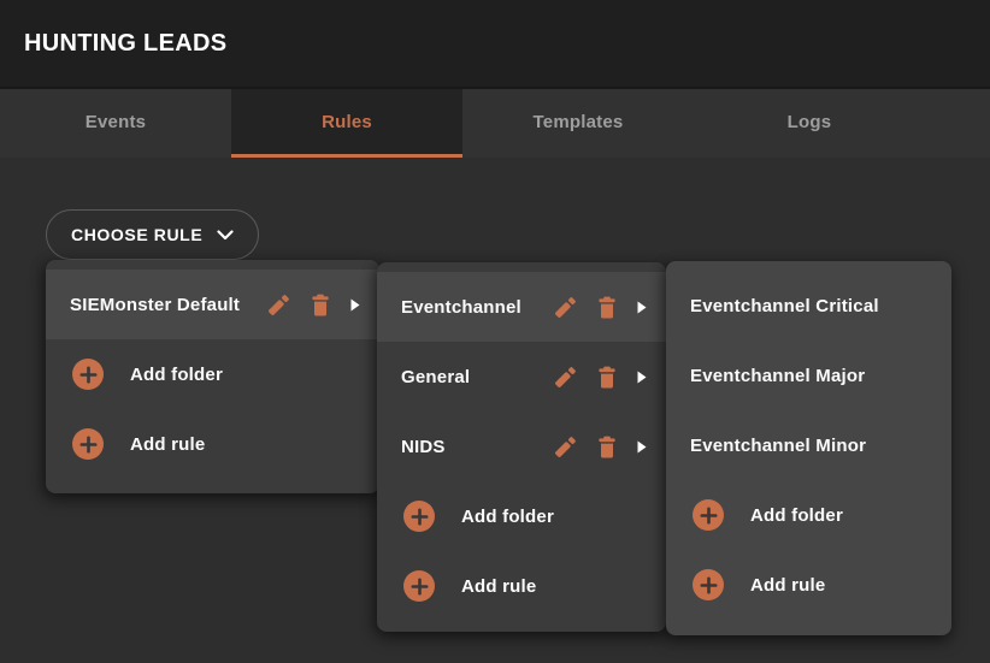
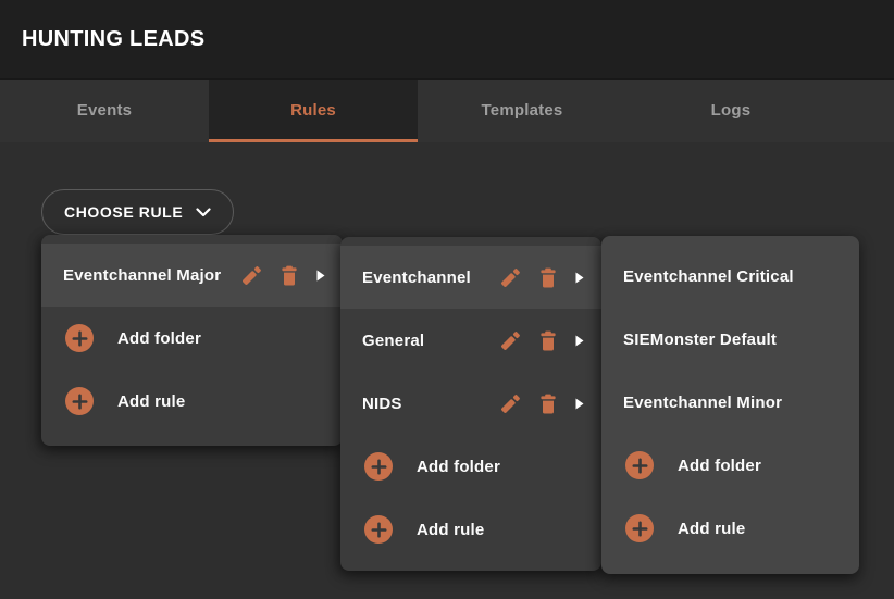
  HUNTING LEADS
  Events
  Rules
  Templates
  Logs
  CHOOSE RULE
- SIEMonster Default
+ Eventchannel Major
  Add folder
  Add rule
  Eventchannel
  General
  NIDS
  Add folder
  Add rule
  Eventchannel Critical
- Eventchannel Major
+ SIEMonster Default
  Eventchannel Minor
  Add folder
  Add rule
